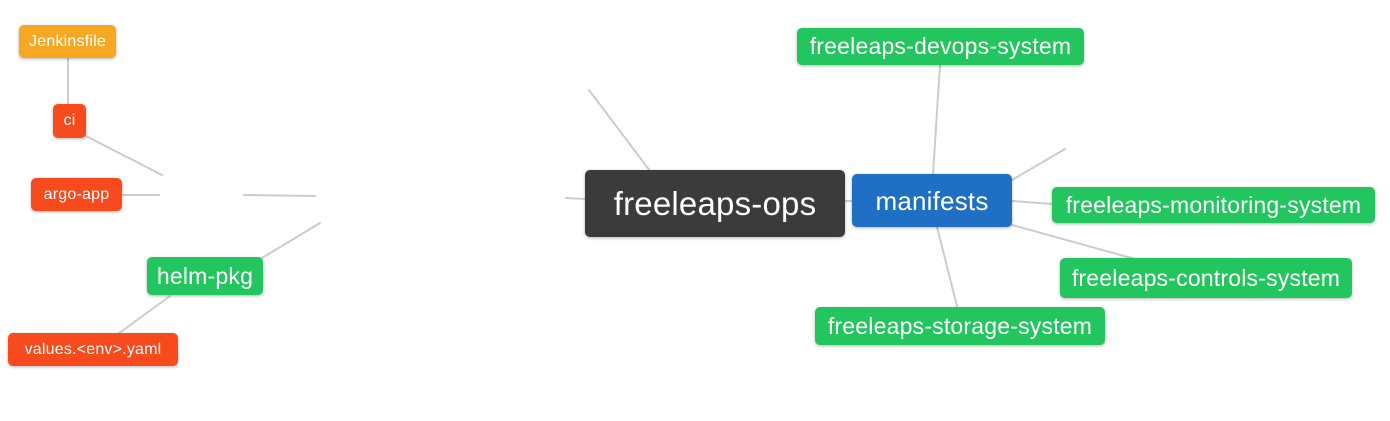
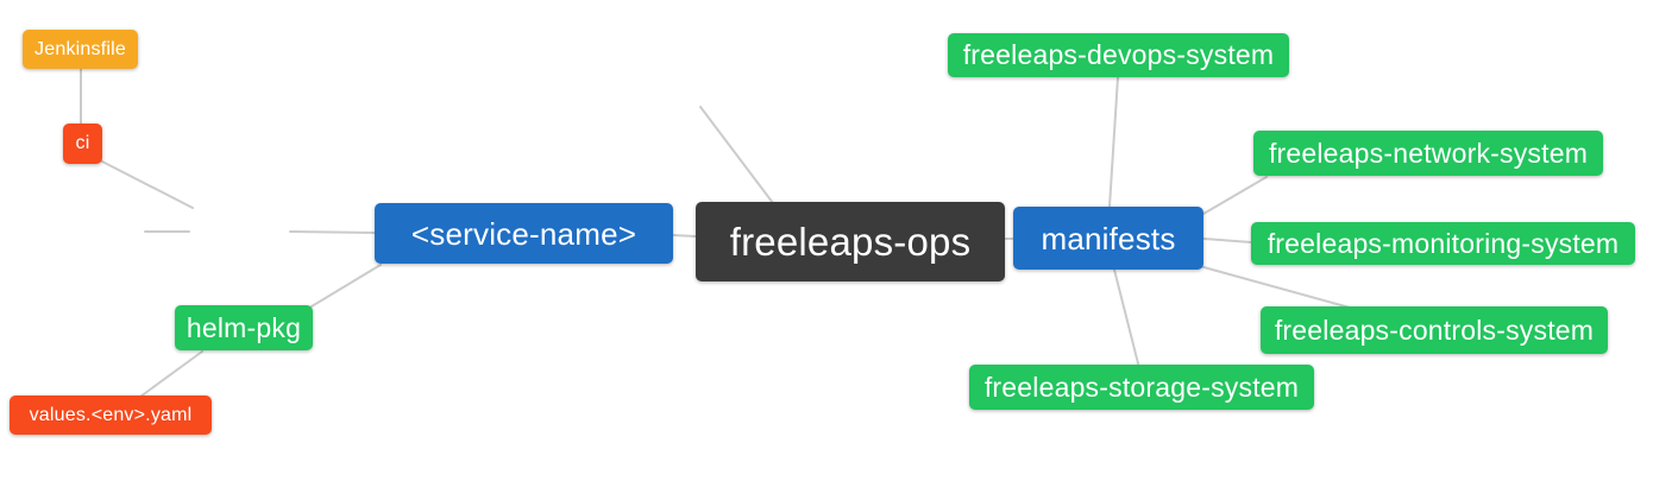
  freeleaps-ops
+ <service-name>
  manifests
  helm-pkg
  ci
  Jenkinsfile
- argo-app
  values.<env>.yaml
  freeleaps-devops-system
+ freeleaps-network-system
  freeleaps-monitoring-system
  freeleaps-controls-system
  freeleaps-storage-system
